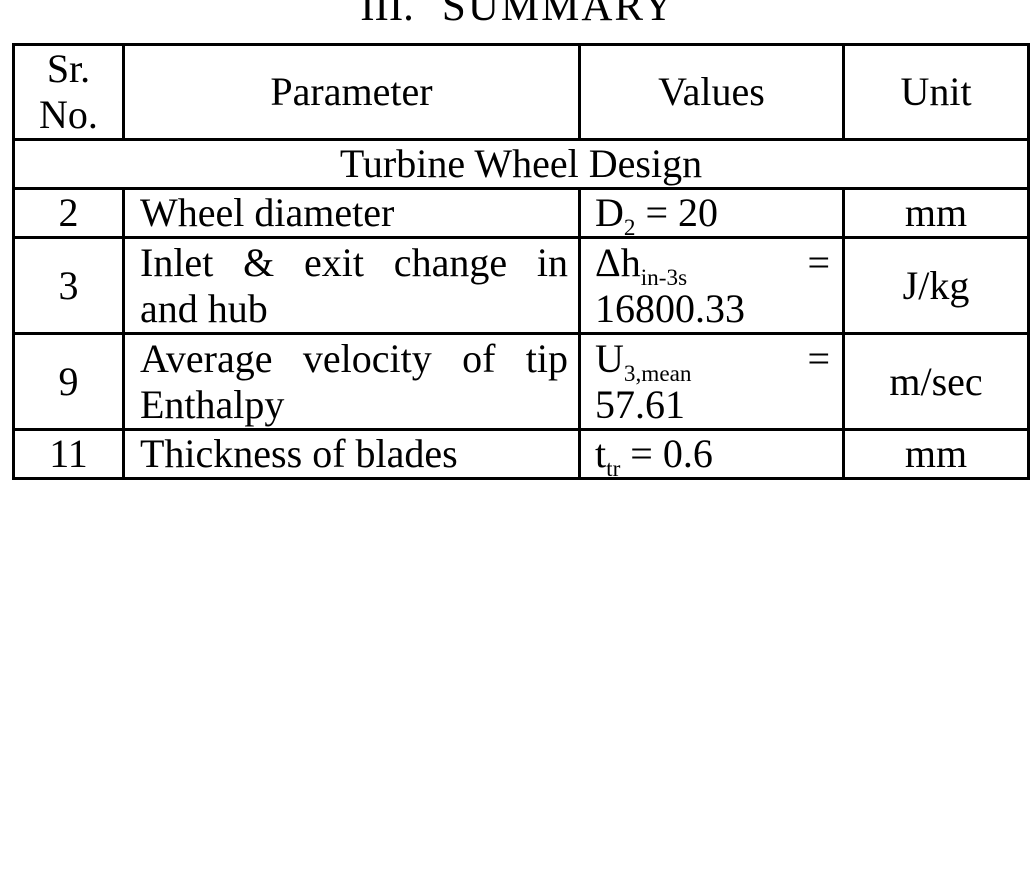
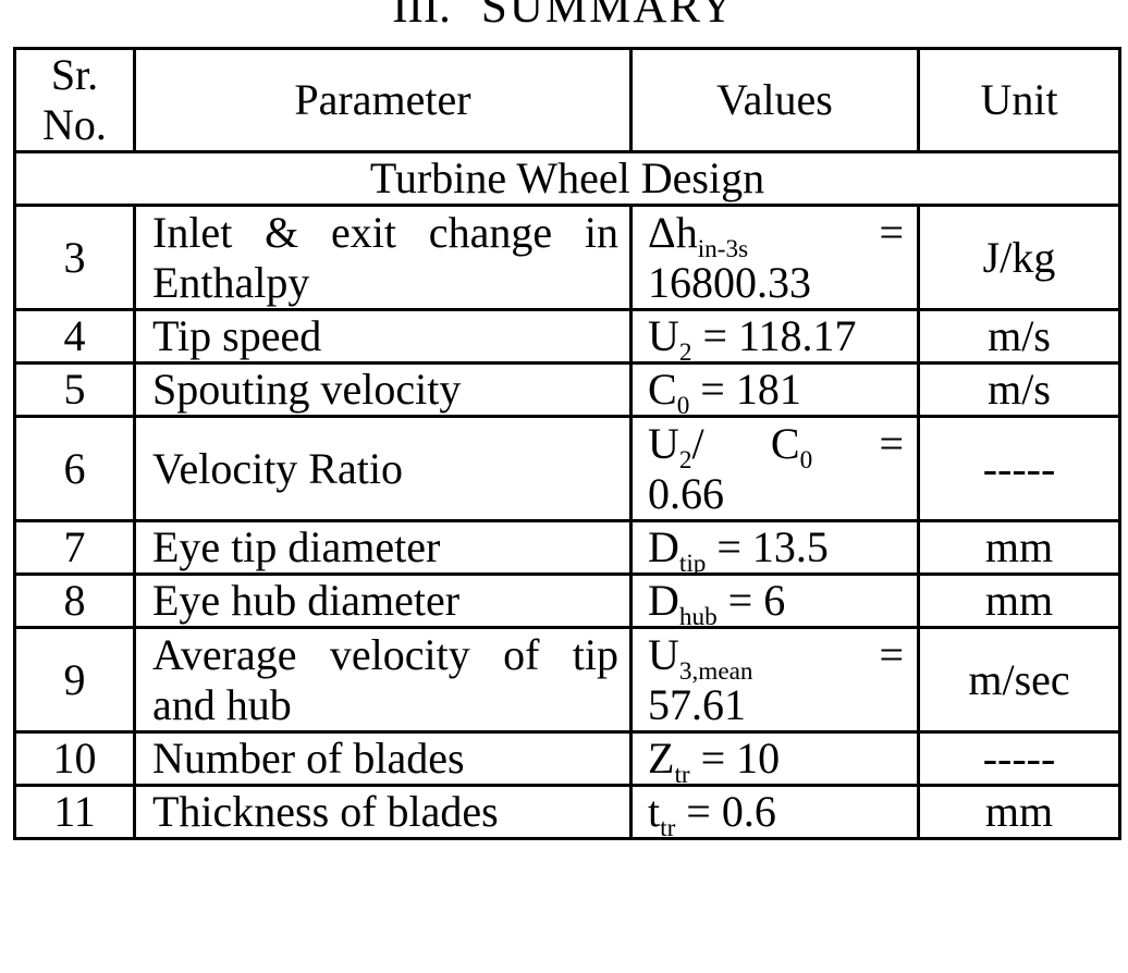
  III. SUMMARY
  Sr. No.	Parameter	Values	Unit
  Turbine Wheel Design
- 2	Wheel diameter	D2 = 20	mm
- 3	Inlet & exit change inand hub	Δhin-3s =16800.33	J/kg
+ 3	Inlet & exit change inEnthalpy	Δhin-3s =16800.33	J/kg
+ 4	Tip speed	U2 = 118.17	m/s
+ 5	Spouting velocity	C0 = 181	m/s
+ 6	Velocity Ratio	U2/ C0 =0.66	-----
+ 7	Eye tip diameter	Dtip = 13.5	mm
+ 8	Eye hub diameter	Dhub = 6	mm
- 9	Average velocity of tipEnthalpy	U3,mean =57.61	m/sec
+ 9	Average velocity of tipand hub	U3,mean =57.61	m/sec
+ 10	Number of blades	Ztr = 10	-----
  11	Thickness of blades	ttr = 0.6	mm
